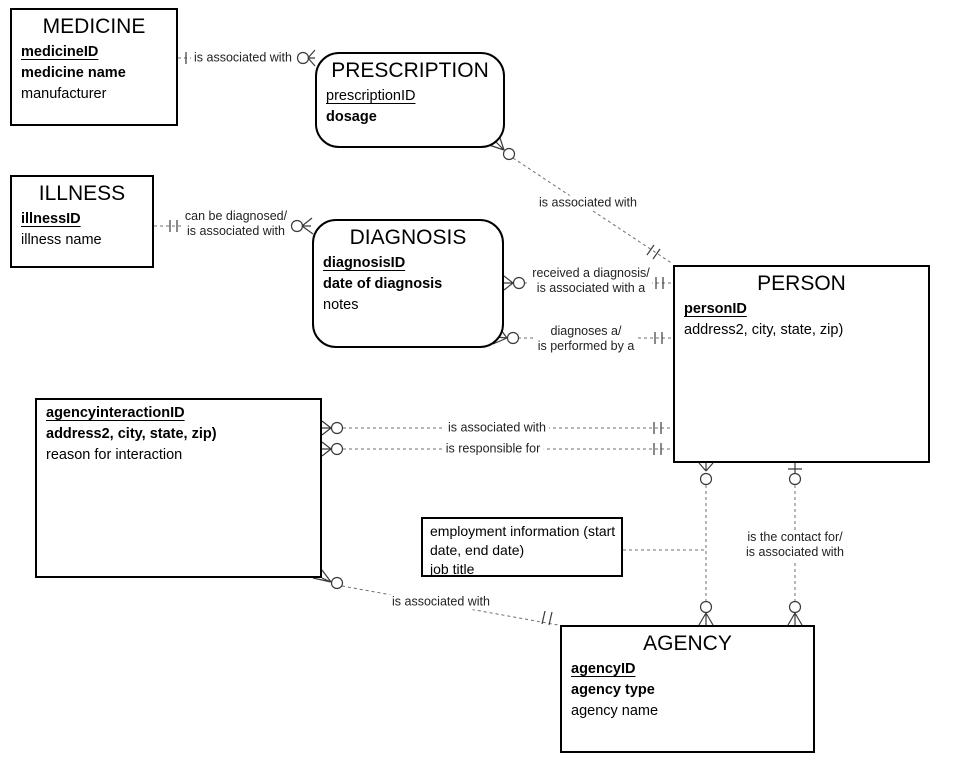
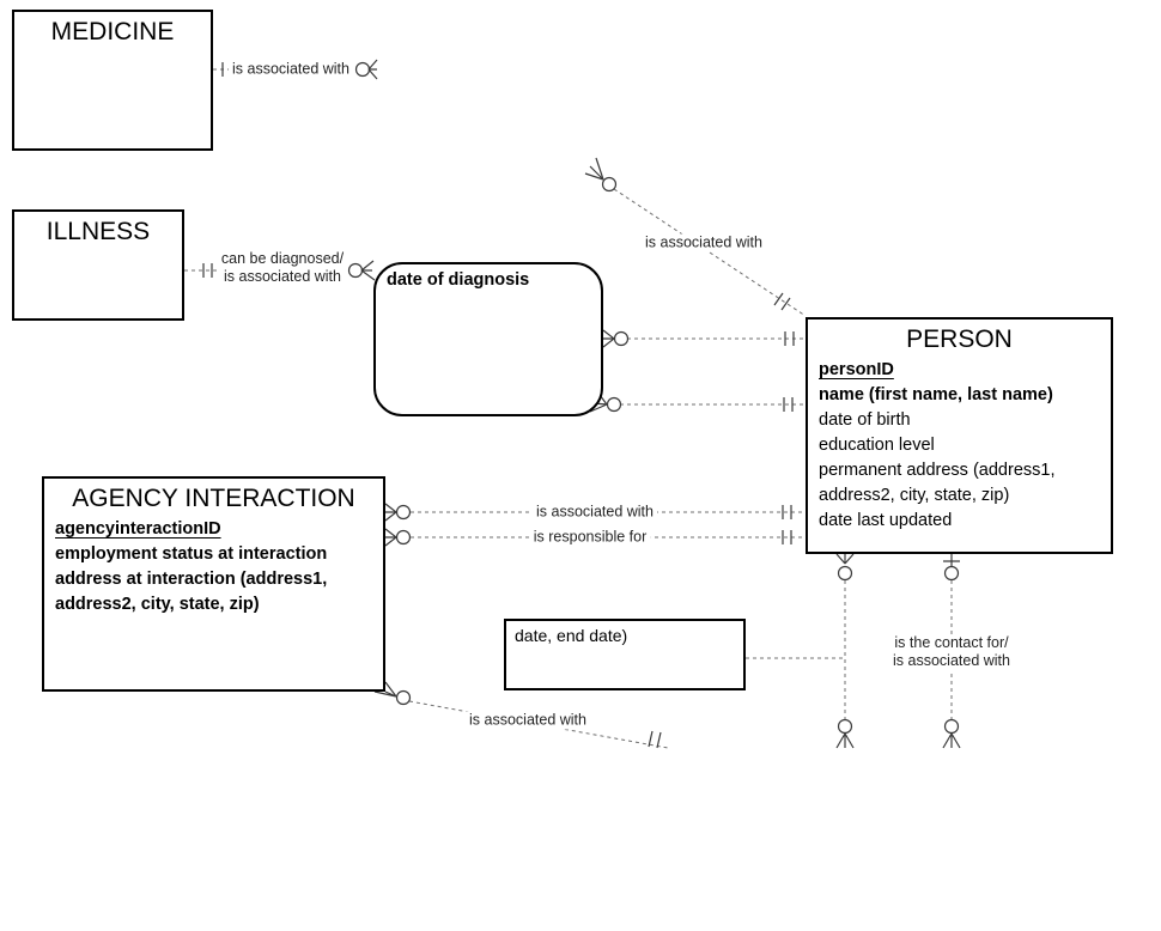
  MEDICINE
- medicineID
- medicine name
- manufacturer
- PRESCRIPTION
- prescriptionID
- dosage
  ILLNESS
- illnessID
- illness name
- DIAGNOSIS
- diagnosisID
  date of diagnosis
- notes
  PERSON
  personID
+ name (first name, last name)
+ date of birth
+ education level
+ permanent address (address1,
  address2, city, state, zip)
+ date last updated
+ AGENCY INTERACTION
  agencyinteractionID
+ employment status at interaction
+ address at interaction (address1,
  address2, city, state, zip)
- reason for interaction
- employment information (start
  date, end date)
- job title
- AGENCY
- agencyID
- agency type
- agency name
  is associated with
  can be diagnosed/
  is associated with
  is associated with
- received a diagnosis/
- is associated with a
- diagnoses a/
- is performed by a
  is associated with
  is responsible for
  is the contact for/
  is associated with
  is associated with
